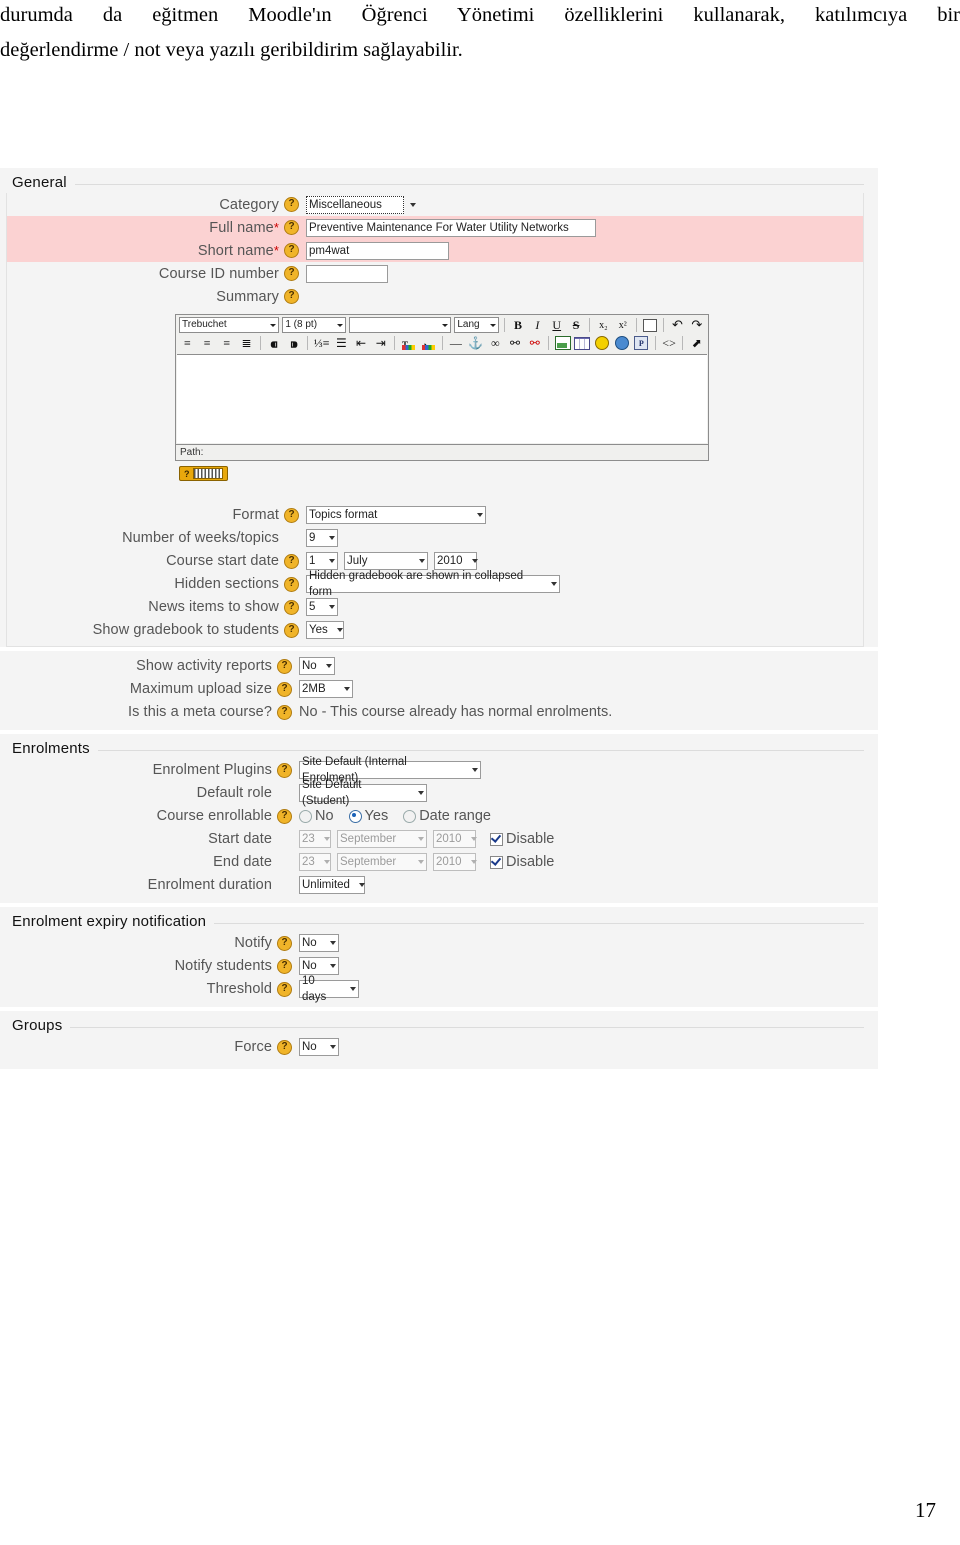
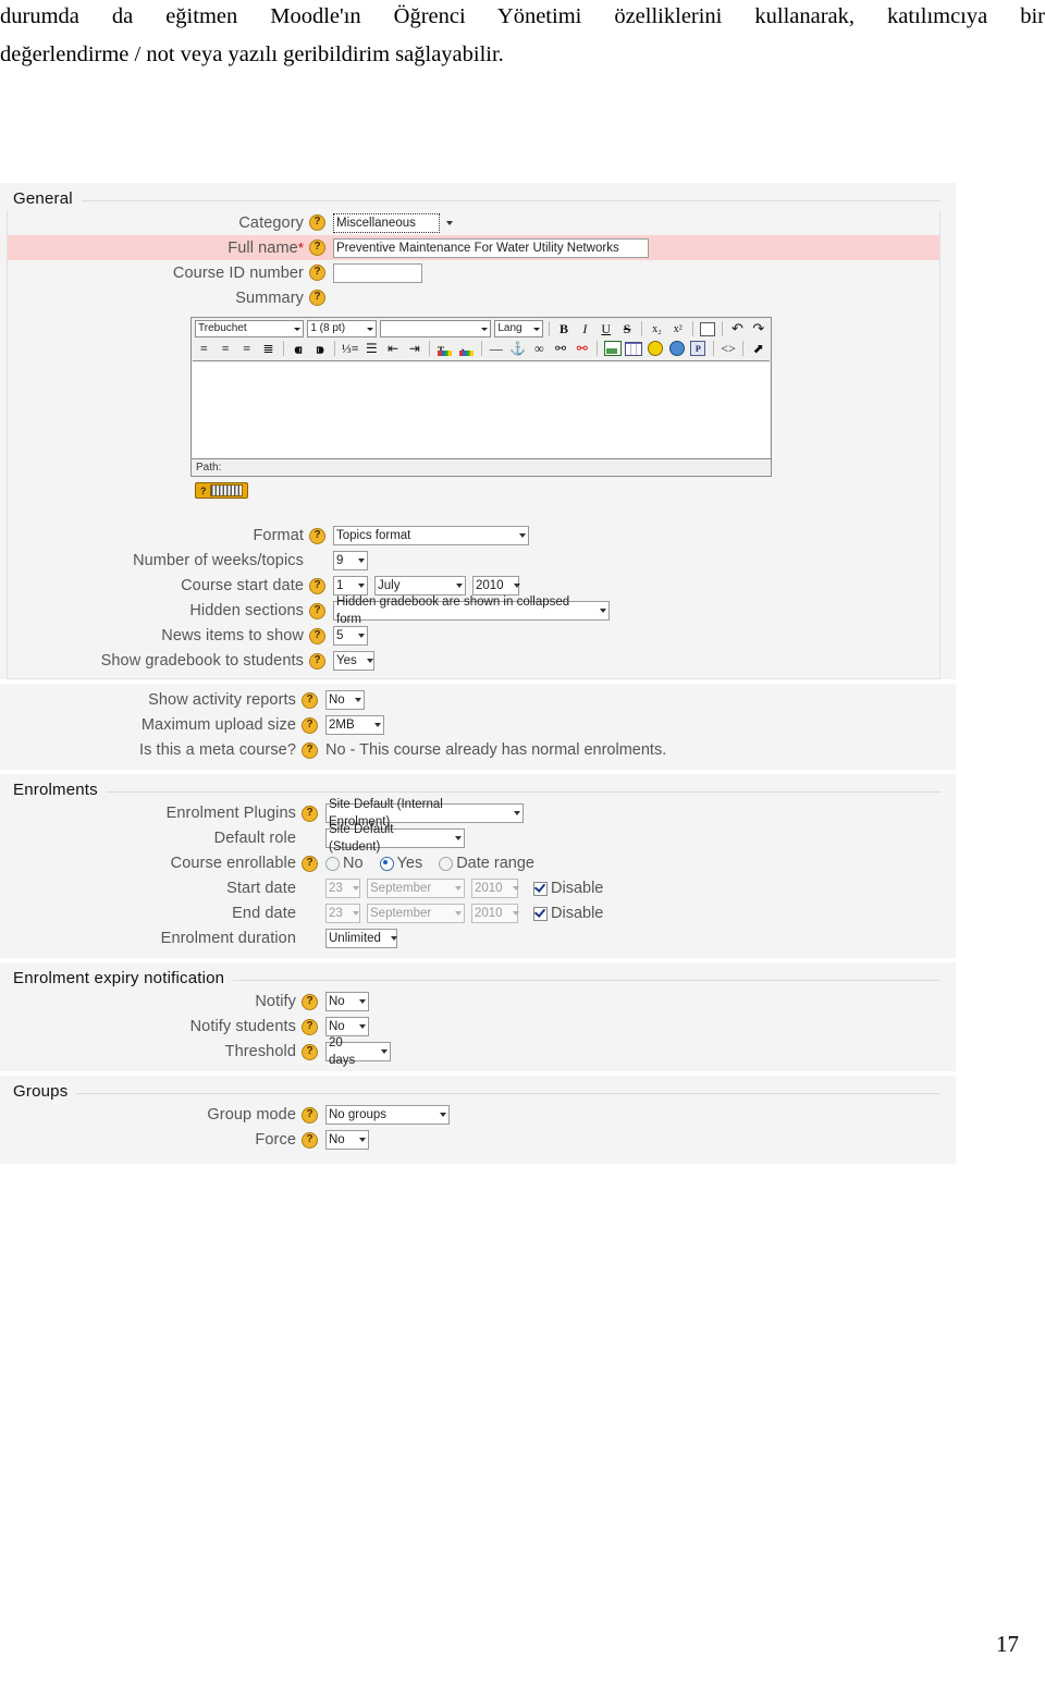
  durumda da eğitmen Moodle'ın Öğrenci Yönetimi özelliklerini kullanarak, katılımcıya bir
  değerlendirme / not veya yazılı geribildirim sağlayabilir.
  General
  Category
  Miscellaneous
  Full name*
  Preventive Maintenance For Water Utility Networks
- Short name*
- pm4wat
  Course ID number
  Summary
  Trebuchet
  1 (8 pt)
  Lang
  B
  I
  U
  S
  x₂
  x²
  ↶
  ↷
  ≡
  ≡
  ≡
  ≣
  ⁌
  ⁍
  ⅓≡
  ☰
  ⇤
  ⇥
  —
  ⚓
  ∞
  ⚯
  ⚯
  P
  <>
  ⬈
  Path:
  ?
  Format
  Topics format
  Number of weeks/topics
  9
  Course start date
  1
  July
  2010
  Hidden sections
  Hidden gradebook are shown in collapsed form
  News items to show
  5
  Show gradebook to students
  Yes
  Show activity reports
  No
  Maximum upload size
  2MB
  Is this a meta course?
  No - This course already has normal enrolments.
  Enrolments
  Enrolment Plugins
  Site Default (Internal Enrolment)
  Default role
  Site Default (Student)
  Course enrollable
  No
  Yes
  Date range
  Start date
  23
  September
  2010
  Disable
  End date
  23
  September
  2010
  Disable
  Enrolment duration
  Unlimited
  Enrolment expiry notification
  Notify
  No
  Notify students
  No
  Threshold
- 10 days
+ 20 days
  Groups
+ Group mode
+ No groups
  Force
  No
  17
